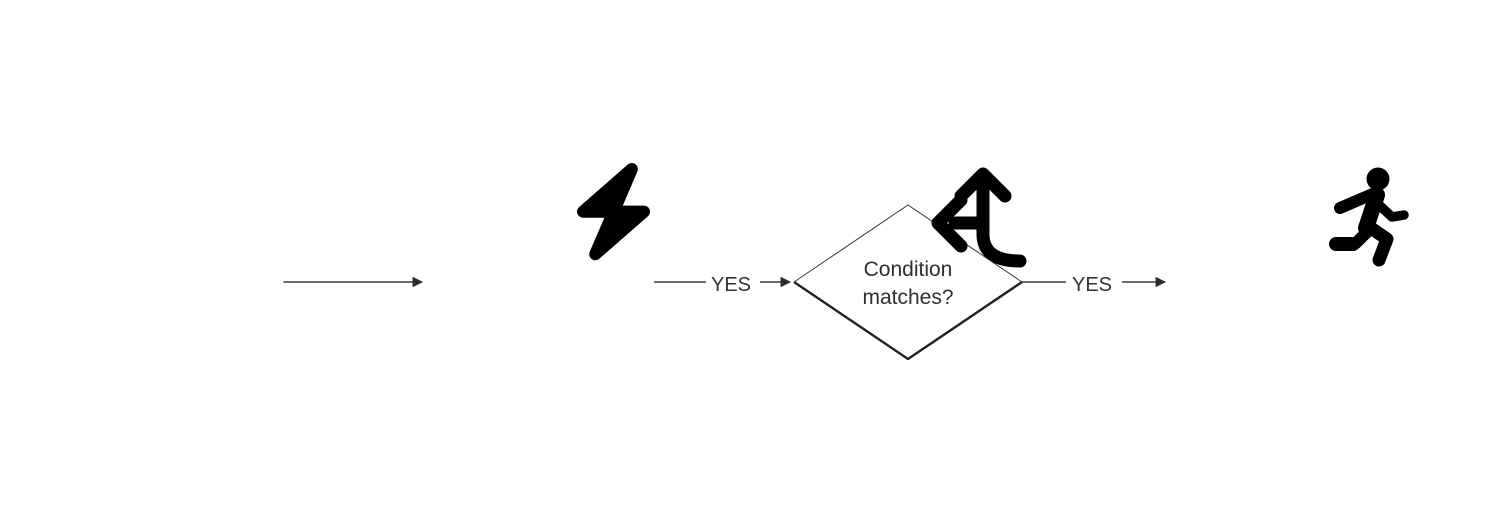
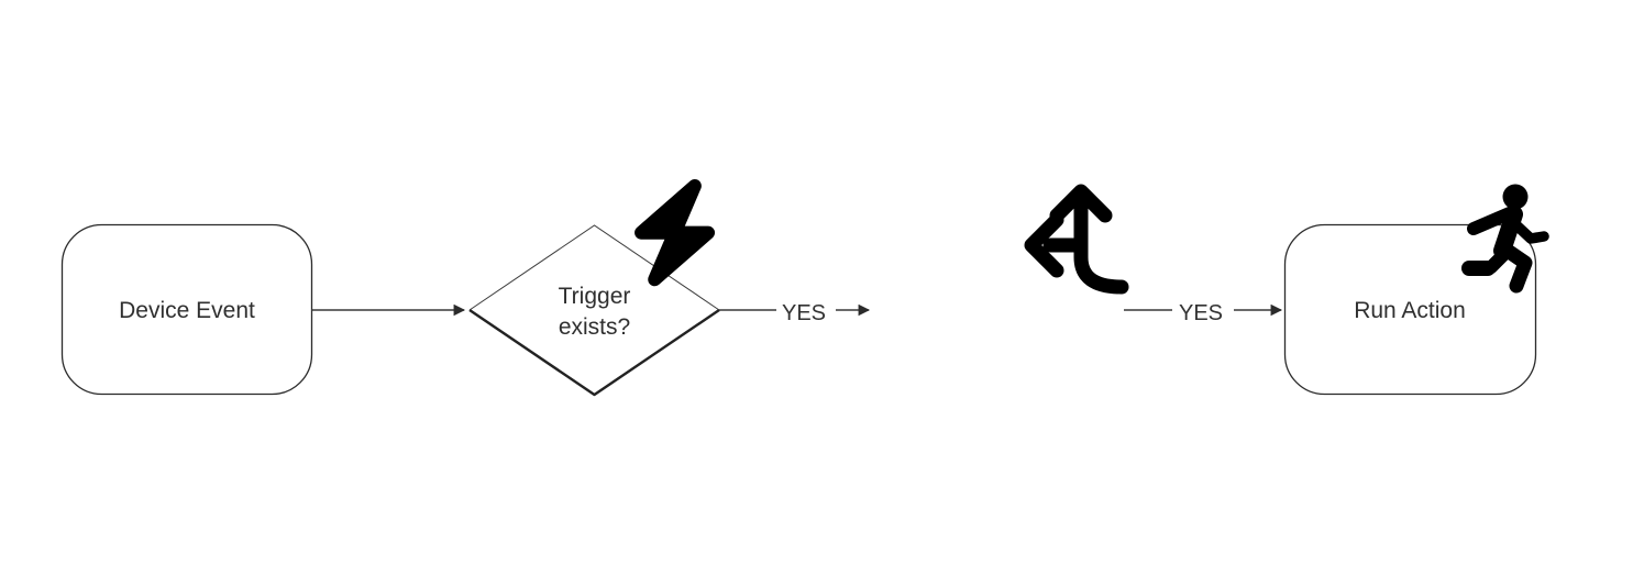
+ Device Event
+ Trigger
+ exists?
  YES
- Condition
- matches?
  YES
+ Run Action
